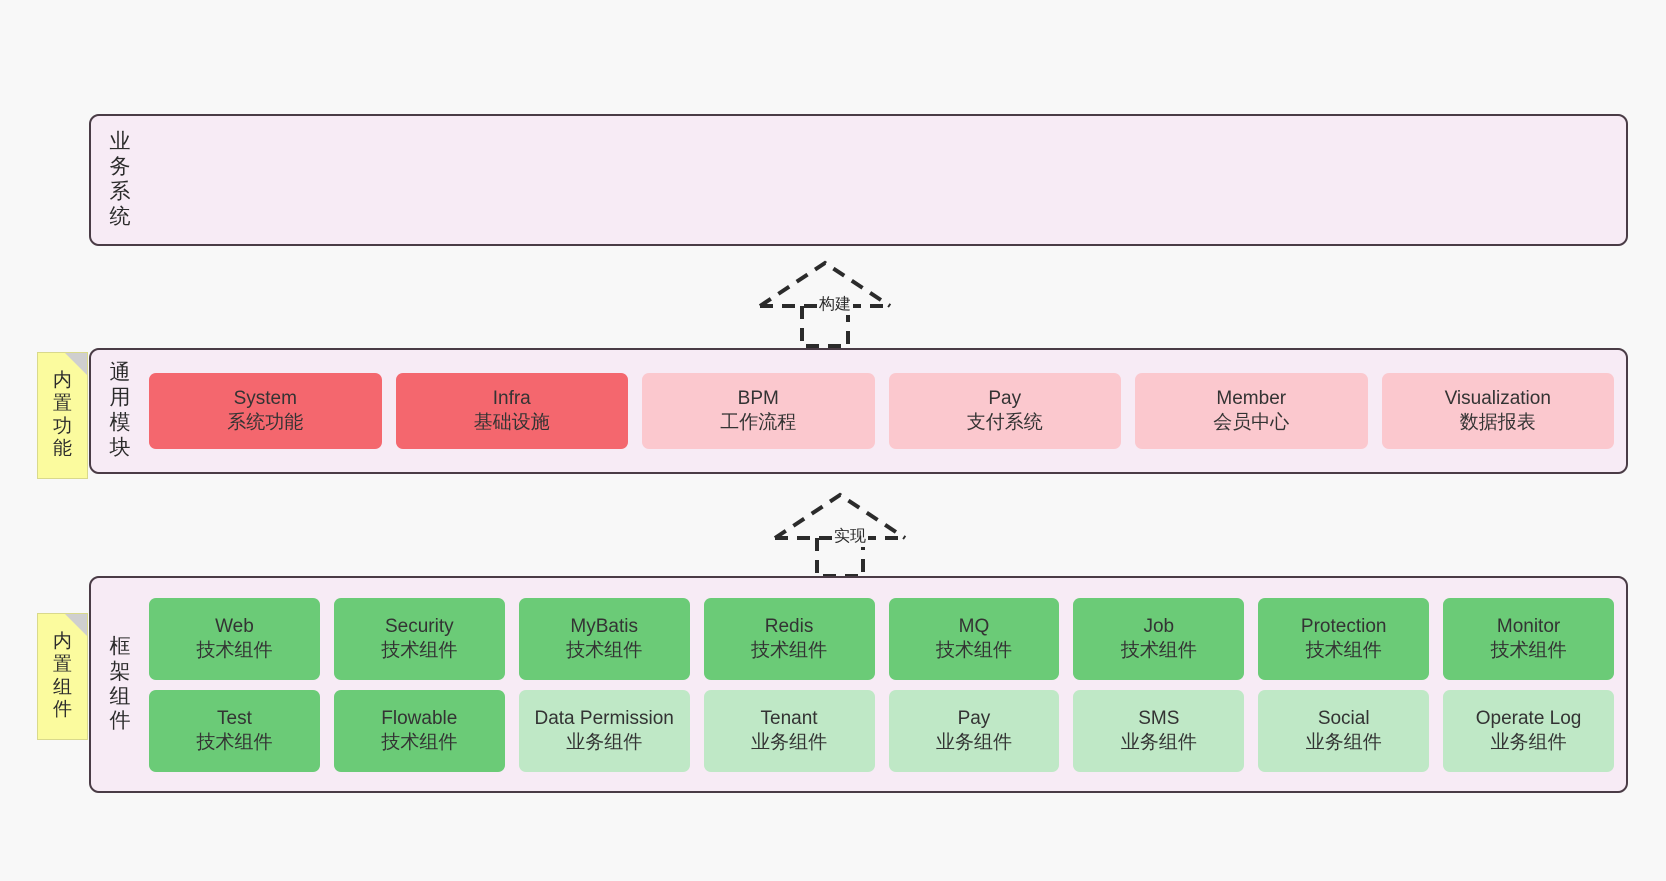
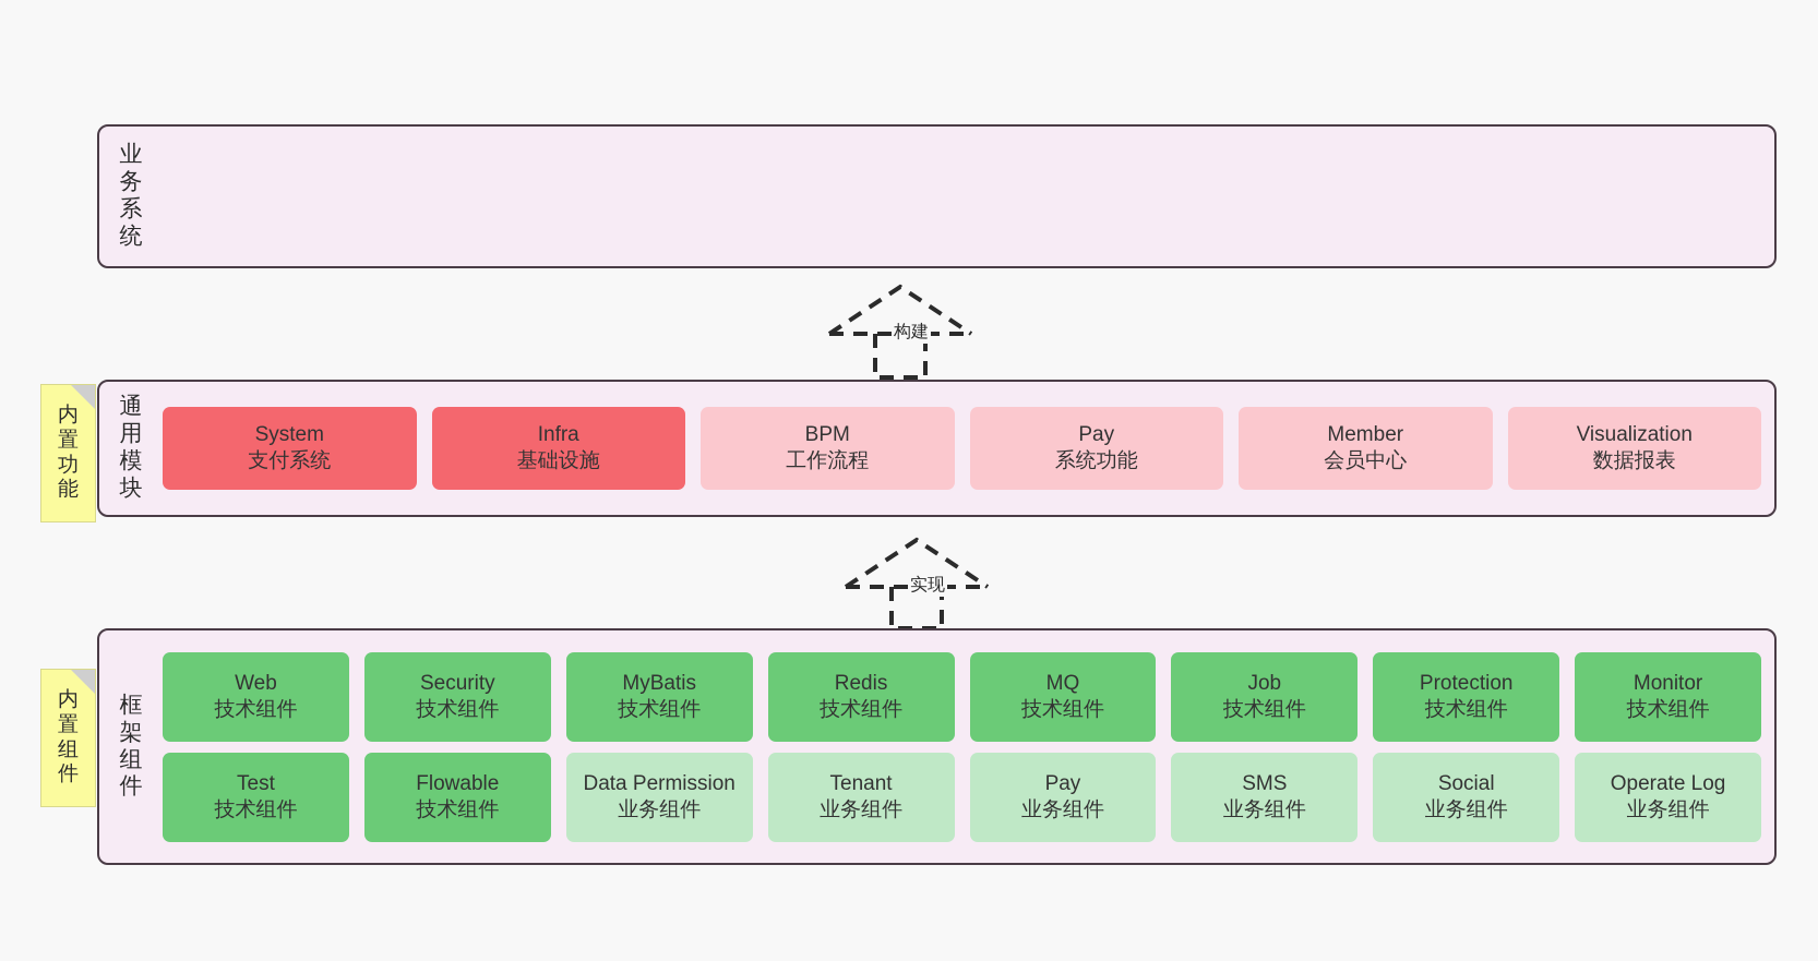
  业
  务
  系
  统
  构建
  内
  置
  功
  能
  通
  用
  模
  块
  System
- 系统功能
+ 支付系统
  Infra
  基础设施
  BPM
  工作流程
  Pay
- 支付系统
+ 系统功能
  Member
  会员中心
  Visualization
  数据报表
  实现
  内
  置
  组
  件
  框
  架
  组
  件
  Web
  技术组件
  Security
  技术组件
  MyBatis
  技术组件
  Redis
  技术组件
  MQ
  技术组件
  Job
  技术组件
  Protection
  技术组件
  Monitor
  技术组件
  Test
  技术组件
  Flowable
  技术组件
  Data Permission
  业务组件
  Tenant
  业务组件
  Pay
  业务组件
  SMS
  业务组件
  Social
  业务组件
  Operate Log
  业务组件
